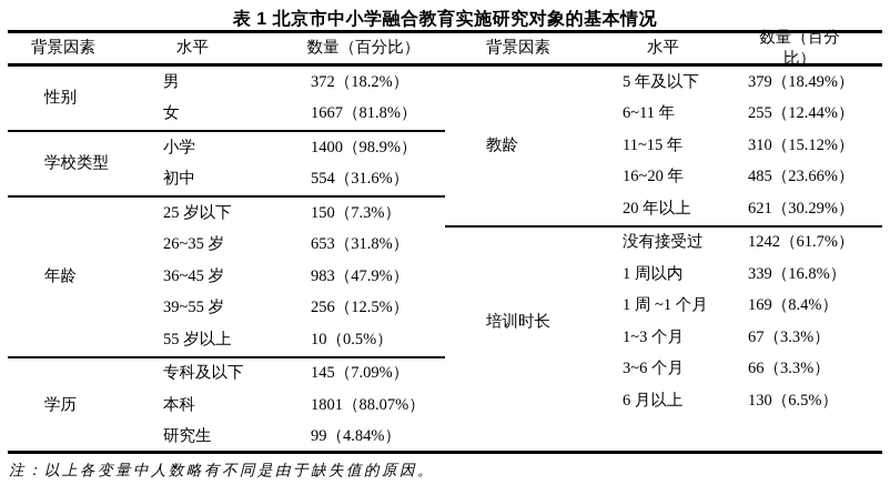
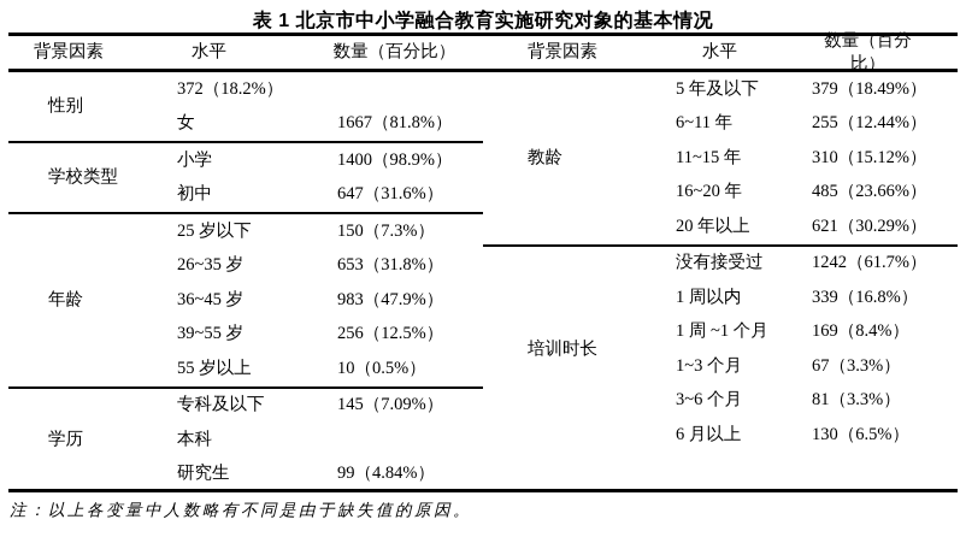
  表 1 北京市中小学融合教育实施研究对象的基本情况
  背景因素
  水平
  数量（百分比）
  背景因素
  水平
  数量（百分比）
  性别
- 男
  372（18.2%）
  女
  1667（81.8%）
  学校类型
  小学
  1400（98.9%）
  初中
- 554（31.6%）
+ 647（31.6%）
  年龄
  25 岁以下
  150（7.3%）
  26~35 岁
  653（31.8%）
  36~45 岁
  983（47.9%）
  39~55 岁
  256（12.5%）
  55 岁以上
  10（0.5%）
  学历
  专科及以下
  145（7.09%）
  本科
- 1801（88.07%）
  研究生
  99（4.84%）
  教龄
  5 年及以下
  379（18.49%）
  6~11 年
  255（12.44%）
  11~15 年
  310（15.12%）
  16~20 年
  485（23.66%）
  20 年以上
  621（30.29%）
  培训时长
  没有接受过
  1242（61.7%）
  1 周以内
  339（16.8%）
  1 周 ~1 个月
  169（8.4%）
  1~3 个月
  67（3.3%）
  3~6 个月
- 66（3.3%）
+ 81（3.3%）
  6 月以上
  130（6.5%）
  注：以上各变量中人数略有不同是由于缺失值的原因。
